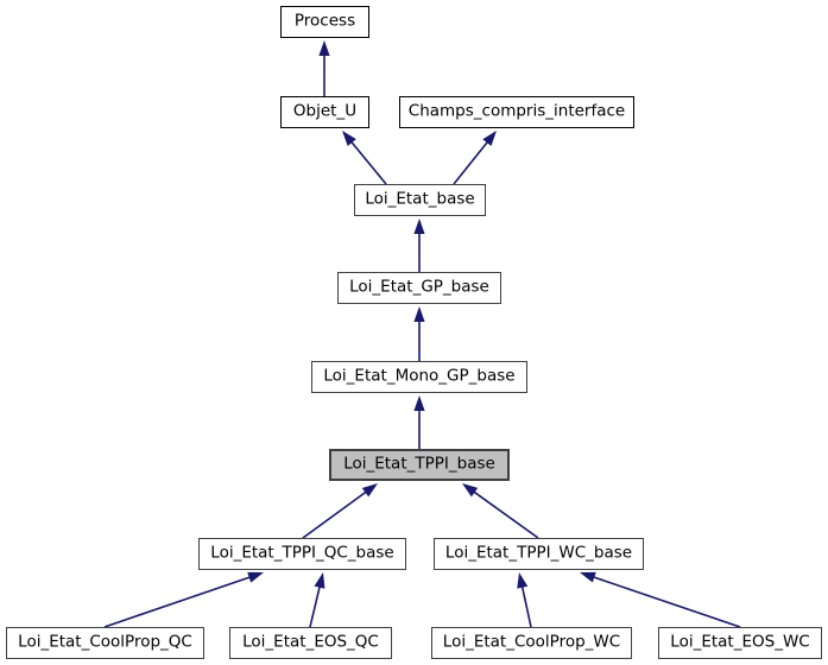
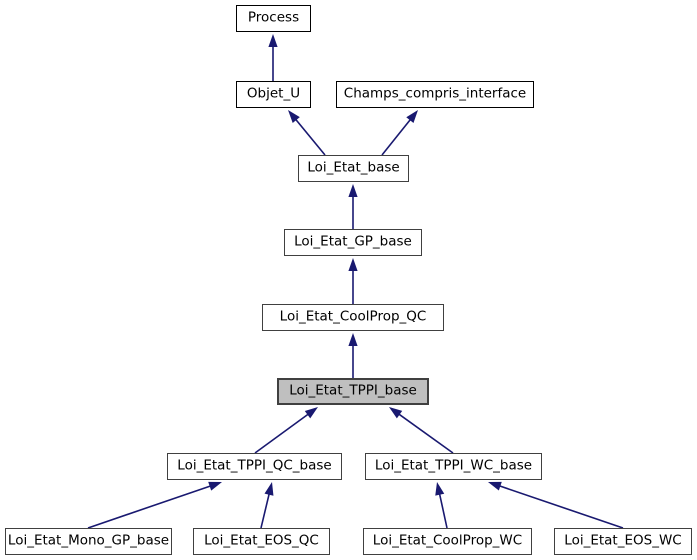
  Process
  Objet_U
  Champs_compris_interface
  Loi_Etat_base
  Loi_Etat_GP_base
- Loi_Etat_Mono_GP_base
+ Loi_Etat_CoolProp_QC
  Loi_Etat_TPPI_base
  Loi_Etat_TPPI_QC_base
  Loi_Etat_TPPI_WC_base
- Loi_Etat_CoolProp_QC
+ Loi_Etat_Mono_GP_base
  Loi_Etat_EOS_QC
  Loi_Etat_CoolProp_WC
  Loi_Etat_EOS_WC
